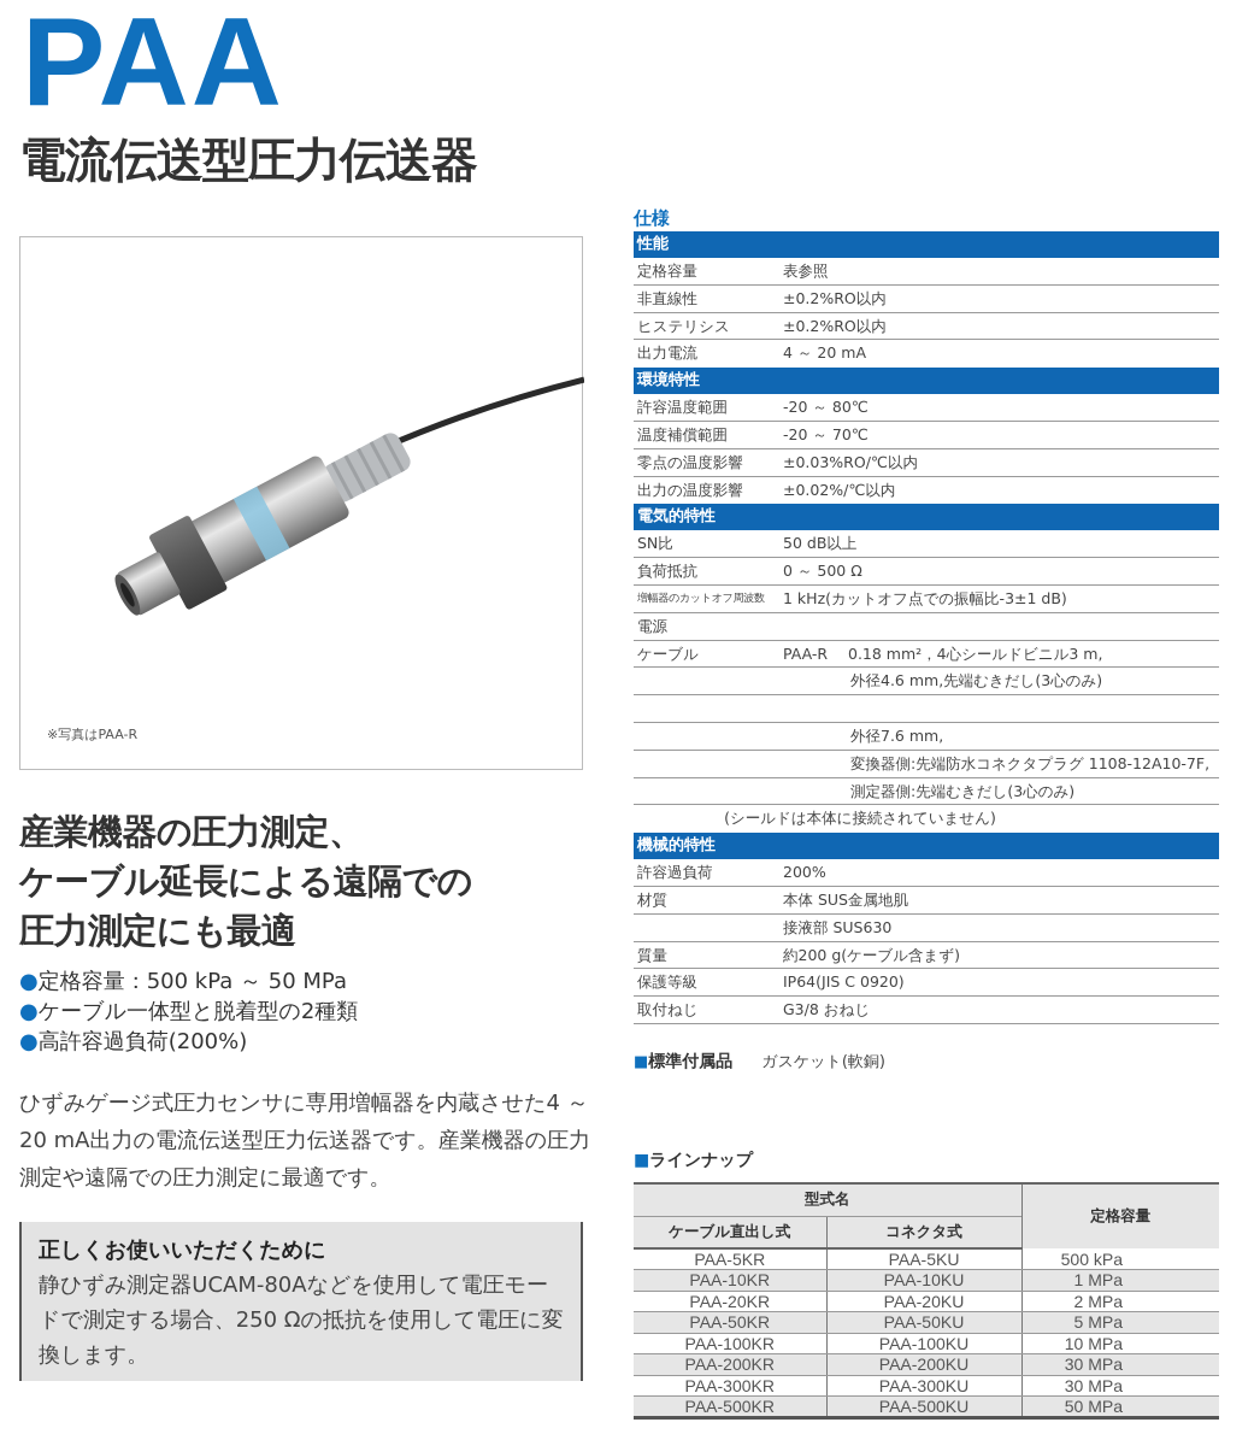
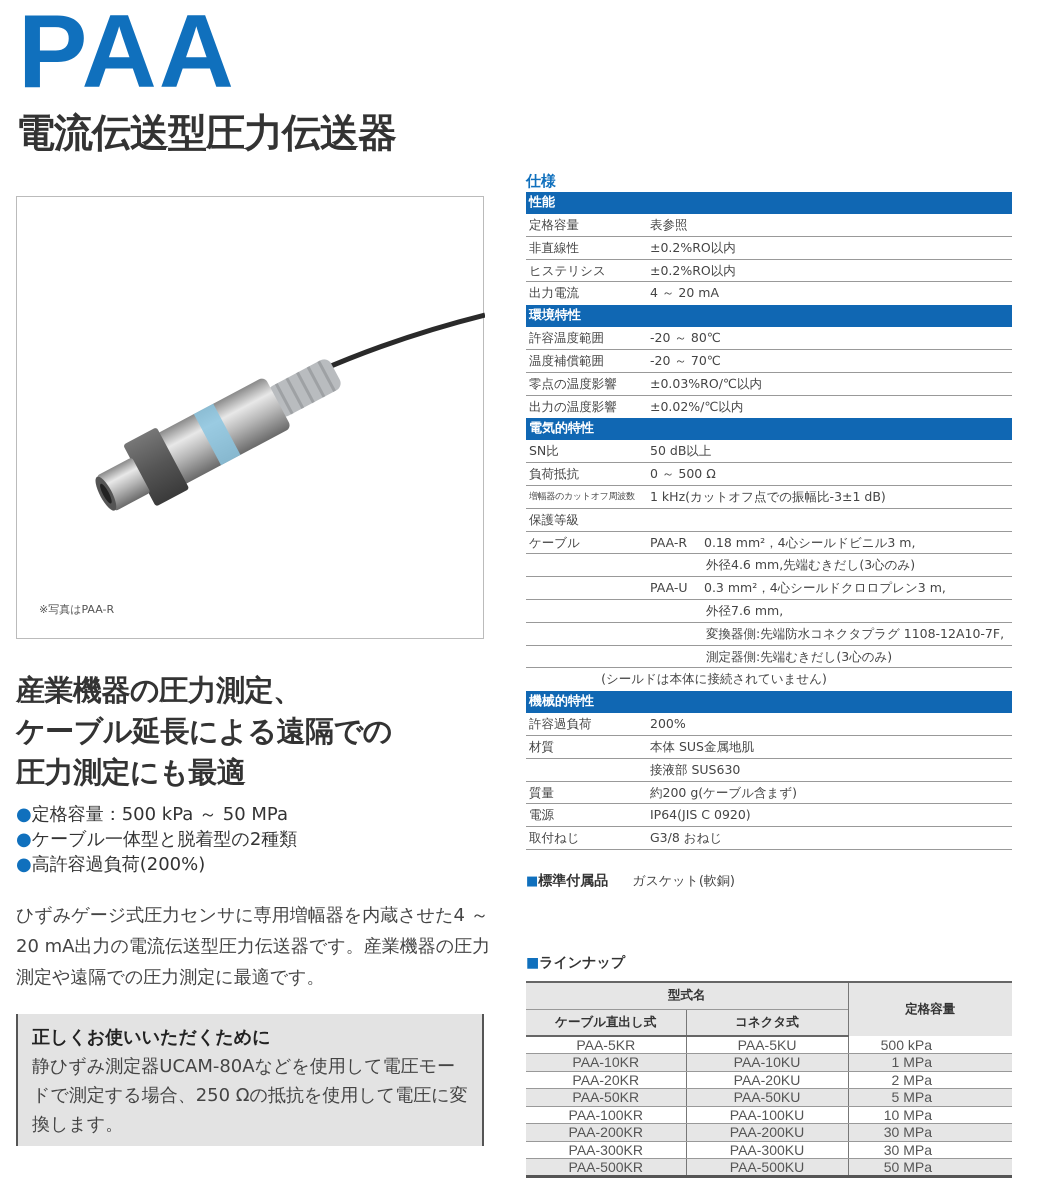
  PAA
  電流伝送型圧力伝送器
  ※写真はPAA-R
  産業機器の圧力測定、
  ケーブル延長による遠隔での
  圧力測定にも最適
  ●定格容量：500 kPa ～ 50 MPa
  ●ケーブル一体型と脱着型の2種類
  ●高許容過負荷(200%)
  ひずみゲージ式圧力センサに専用増幅器を内蔵させた4 ～ 20 mA出力の電流伝送型圧力伝送器です。産業機器の圧力測定や遠隔での圧力測定に最適です。
  正しくお使いいただくために
  静ひずみ測定器UCAM-80Aなどを使用して電圧モードで測定する場合、250 Ωの抵抗を使用して電圧に変換します。
  仕様
  性能
  定格容量
  表参照
  非直線性
  ±0.2%RO以内
  ヒステリシス
  ±0.2%RO以内
  出力電流
  4 ～ 20 mA
  環境特性
  許容温度範囲
  -20 ～ 80℃
  温度補償範囲
  -20 ～ 70℃
  零点の温度影響
  ±0.03%RO/℃以内
  出力の温度影響
  ±0.02%/℃以内
  電気的特性
  SN比
  50 dB以上
  負荷抵抗
  0 ～ 500 Ω
  増幅器のカットオフ周波数
  1 kHz(カットオフ点での振幅比-3±1 dB)
- 電源
+ 保護等級
  ケーブル
  PAA-R 0.18 mm²，4心シールドビニル3 m,
  外径4.6 mm,先端むきだし(3心のみ)
+ PAA-U 0.3 mm²，4心シールドクロロプレン3 m,
  外径7.6 mm,
  変換器側:先端防水コネクタプラグ 1108-12A10-7F,
  測定器側:先端むきだし(3心のみ)
  (シールドは本体に接続されていません)
  機械的特性
  許容過負荷
  200%
  材質
  本体 SUS金属地肌
  接液部 SUS630
  質量
  約200 g(ケーブル含まず)
- 保護等級
+ 電源
  IP64(JIS C 0920)
  取付ねじ
  G3/8 おねじ
  ■標準付属品 ガスケット(軟銅)
  ■ラインナップ
  型式名	定格容量
  ケーブル直出し式	コネクタ式
  PAA-5KR	PAA-5KU	500 kPa
  PAA-10KR	PAA-10KU	1 MPa
  PAA-20KR	PAA-20KU	2 MPa
  PAA-50KR	PAA-50KU	5 MPa
  PAA-100KR	PAA-100KU	10 MPa
  PAA-200KR	PAA-200KU	30 MPa
  PAA-300KR	PAA-300KU	30 MPa
  PAA-500KR	PAA-500KU	50 MPa
